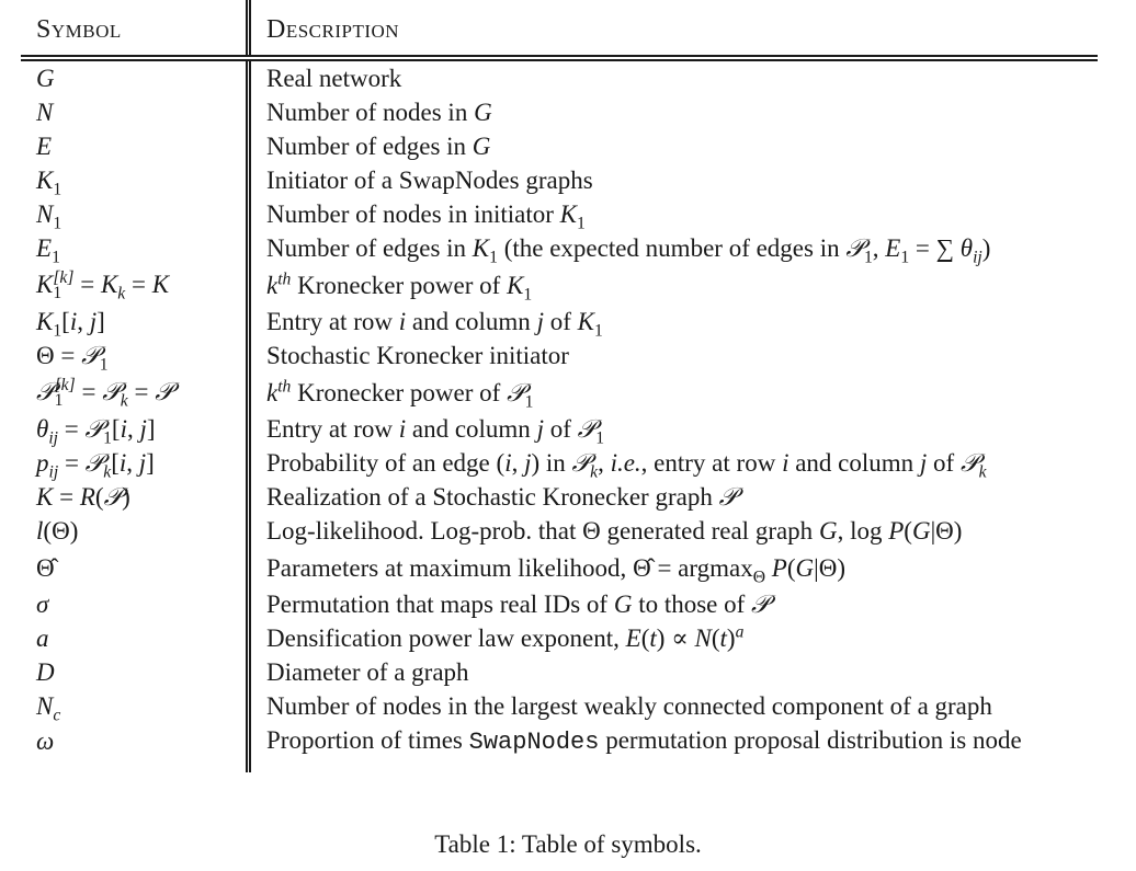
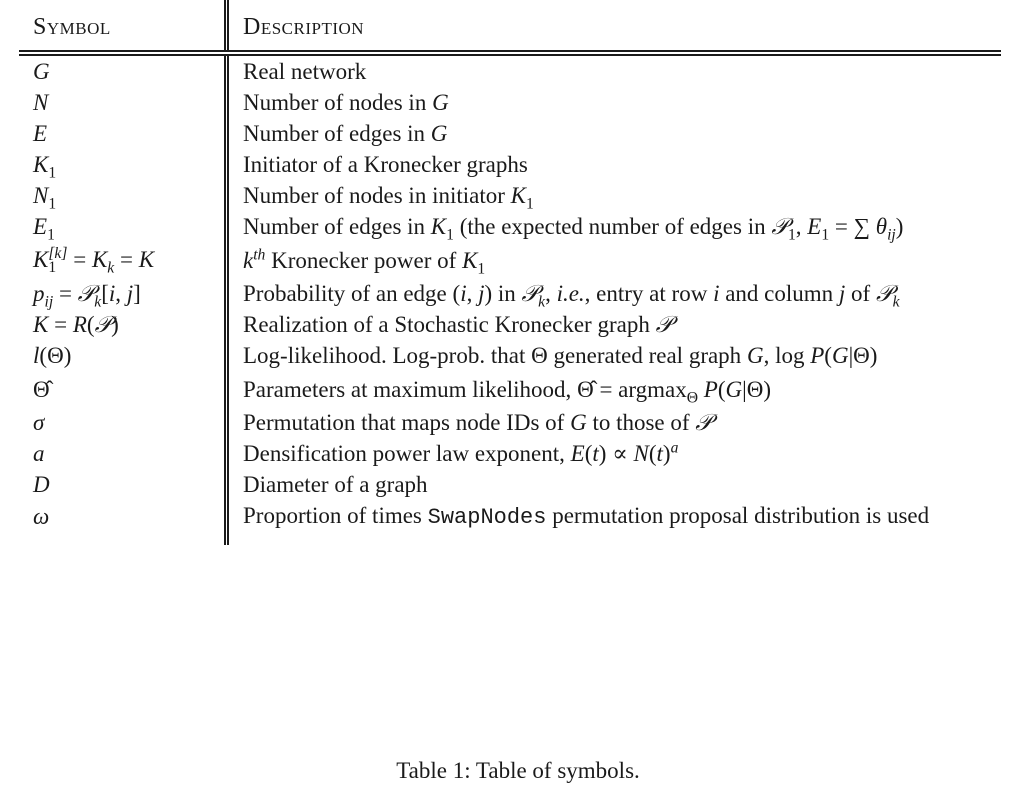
  Symbol	Description
  G	Real network
  N	Number of nodes in G
  E	Number of edges in G
- K1	Initiator of a SwapNodes graphs
+ K1	Initiator of a Kronecker graphs
  N1	Number of nodes in initiator K1
  E1	Number of edges in K1 (the expected number of edges in 𝒫1, E1 = ∑ θij)
  K[k]1 = Kk = K	kth Kronecker power of K1
- K1[i, j]	Entry at row i and column j of K1
- Θ = 𝒫1	Stochastic Kronecker initiator
- 𝒫[k]1 = 𝒫k = 𝒫	kth Kronecker power of 𝒫1
- θij = 𝒫1[i, j]	Entry at row i and column j of 𝒫1
  pij = 𝒫k[i, j]	Probability of an edge (i, j) in 𝒫k, i.e., entry at row i and column j of 𝒫k
  K = R(𝒫)	Realization of a Stochastic Kronecker graph 𝒫
  l(Θ)	Log-likelihood. Log-prob. that Θ generated real graph G, log P(G|Θ)
  Θ̂	Parameters at maximum likelihood, Θ̂ = argmaxΘ P(G|Θ)
- σ	Permutation that maps real IDs of G to those of 𝒫
+ σ	Permutation that maps node IDs of G to those of 𝒫
  a	Densification power law exponent, E(t) ∝ N(t)a
  D	Diameter of a graph
- Nc	Number of nodes in the largest weakly connected component of a graph
- ω	Proportion of times SwapNodes permutation proposal distribution is node
+ ω	Proportion of times SwapNodes permutation proposal distribution is used
  Table 1: Table of symbols.
